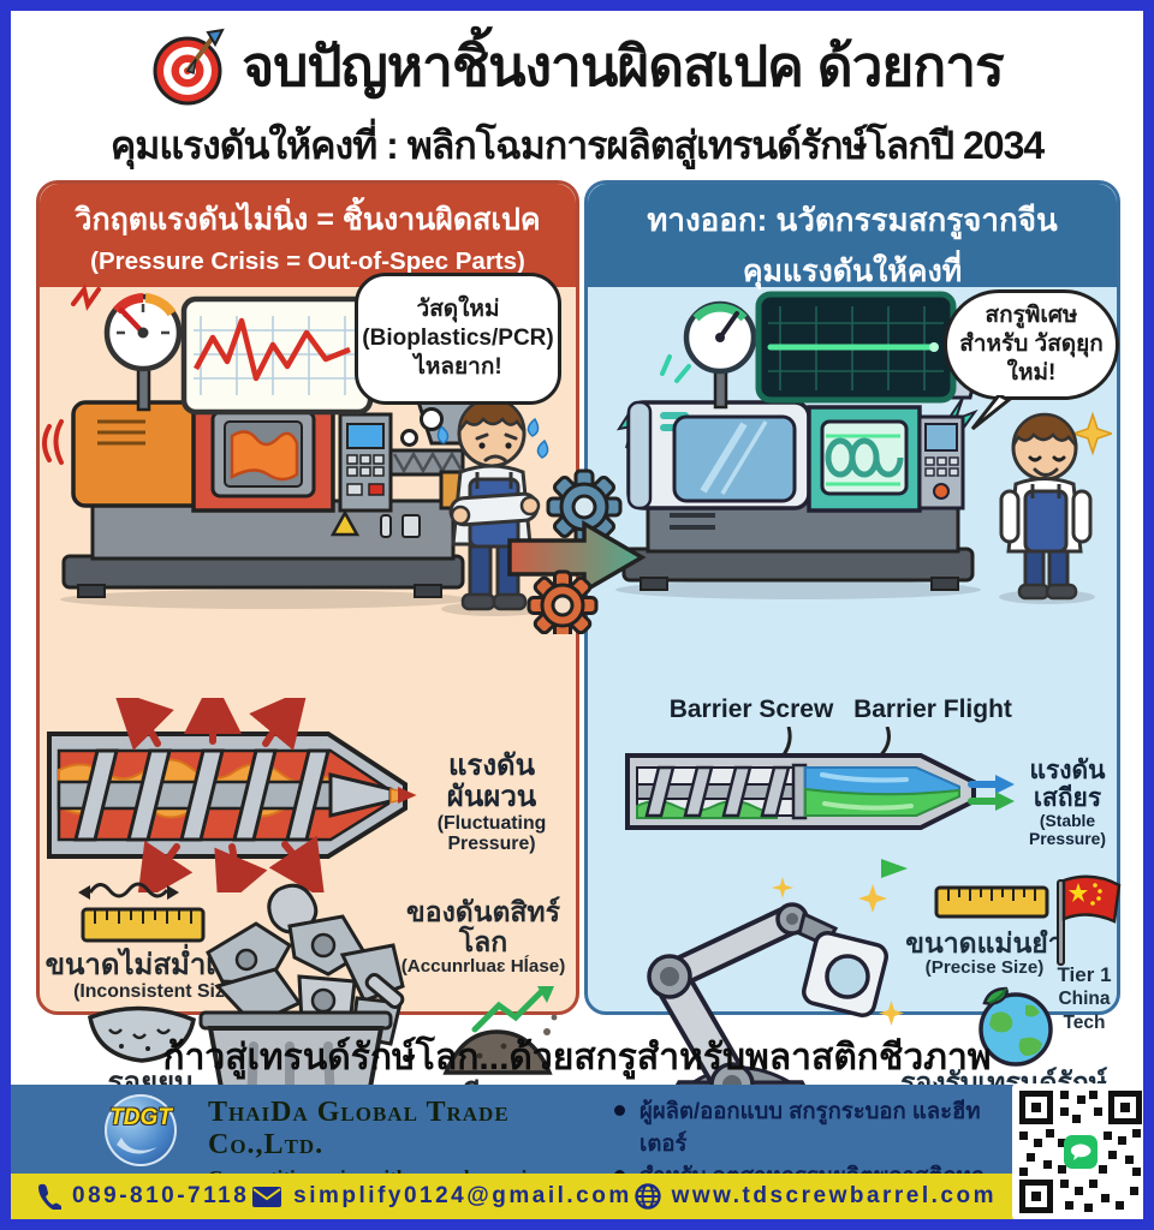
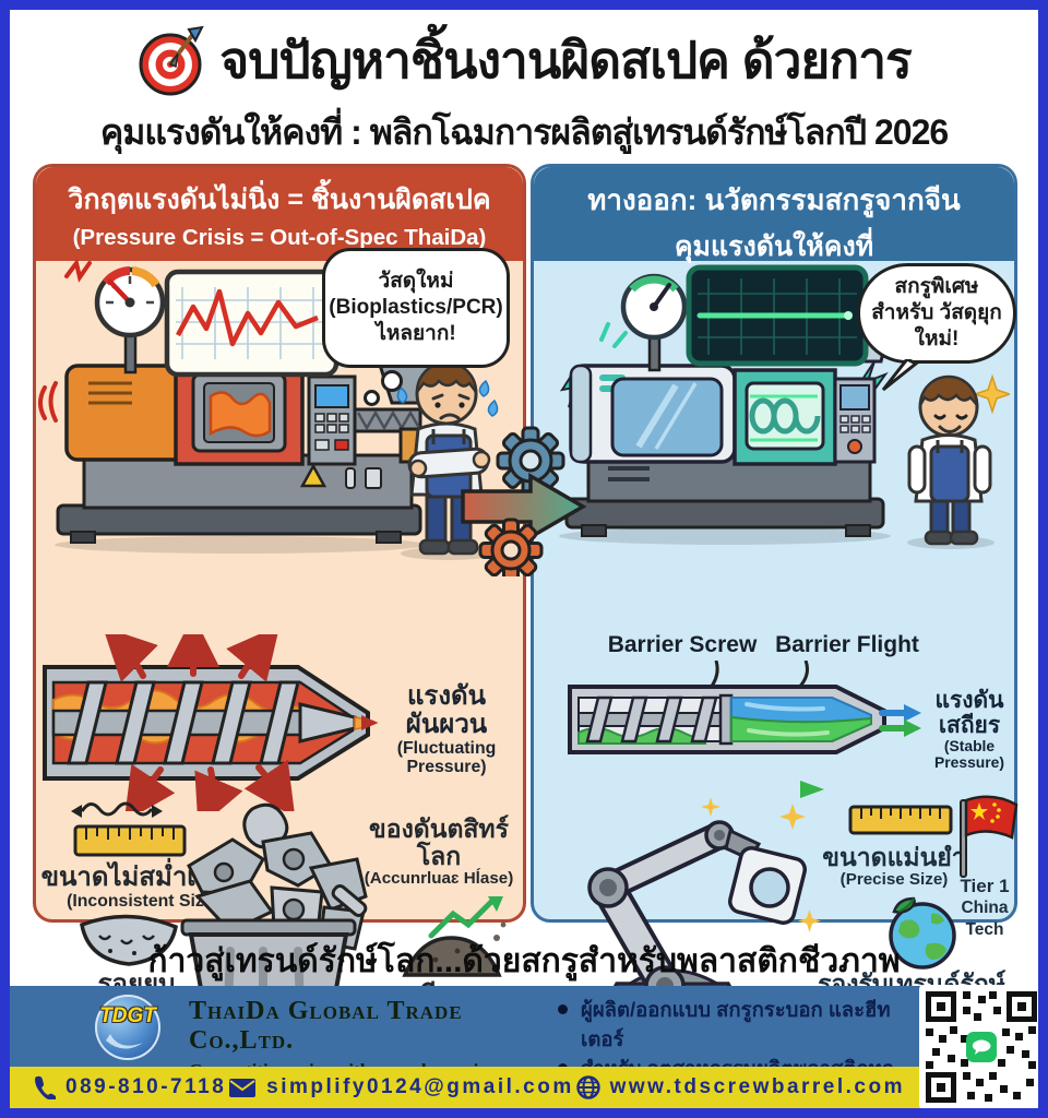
  จบปัญหาชิ้นงานผิดสเปค ด้วยการ
- คุมแรงดันให้คงที่ : พลิกโฉมการผลิตสู่เทรนด์รักษ์โลกปี 2034
+ คุมแรงดันให้คงที่ : พลิกโฉมการผลิตสู่เทรนด์รักษ์โลกปี 2026
  วิกฤตแรงดันไม่นิ่ง = ชิ้นงานผิดสเปค
- (Pressure Crisis = Out-of-Spec Parts)
+ (Pressure Crisis = Out-of-Spec ThaiDa)
  วัสดุใหม่ (Bioplastics/PCR) ไหลยาก!
  แรงดันผันผวน
  (Fluctuating Pressure)
  ขนาดไม่สม่ำเ
  (Inconsistent Siz
  รอยยุบ
  ของดันตสิทร์โลก
  (Accunrluaɛ Hĺase)
  ทางออก: นวัตกรรมสกรูจากจีน
  คุมแรงดันให้คงที่
  สกรูพิเศษสำหรับ วัสดุยุกใหม่!
  Barrier Screw
  Barrier Flight
  แรงดันเสถียร
  (Stable Pressure)
  ขนาดแม่นยำ
  (Precise Size)
  Tier 1
  China Tech
  รองรับเทรนด์รักษ์
  ก้าวสู่เทรนด์รักษ์โลก...ด้วยสกรูสำหรับพลาสติกชีวภาพ
  TDGT
  ThaiDa Global Trade Co.,Ltd.
  ผู้ผลิต/ออกแบบ สกรูกระบอก และฮีทเตอร์
  089-810-7118
  simplify0124@gmail.com
  www.tdscrewbarrel.com
